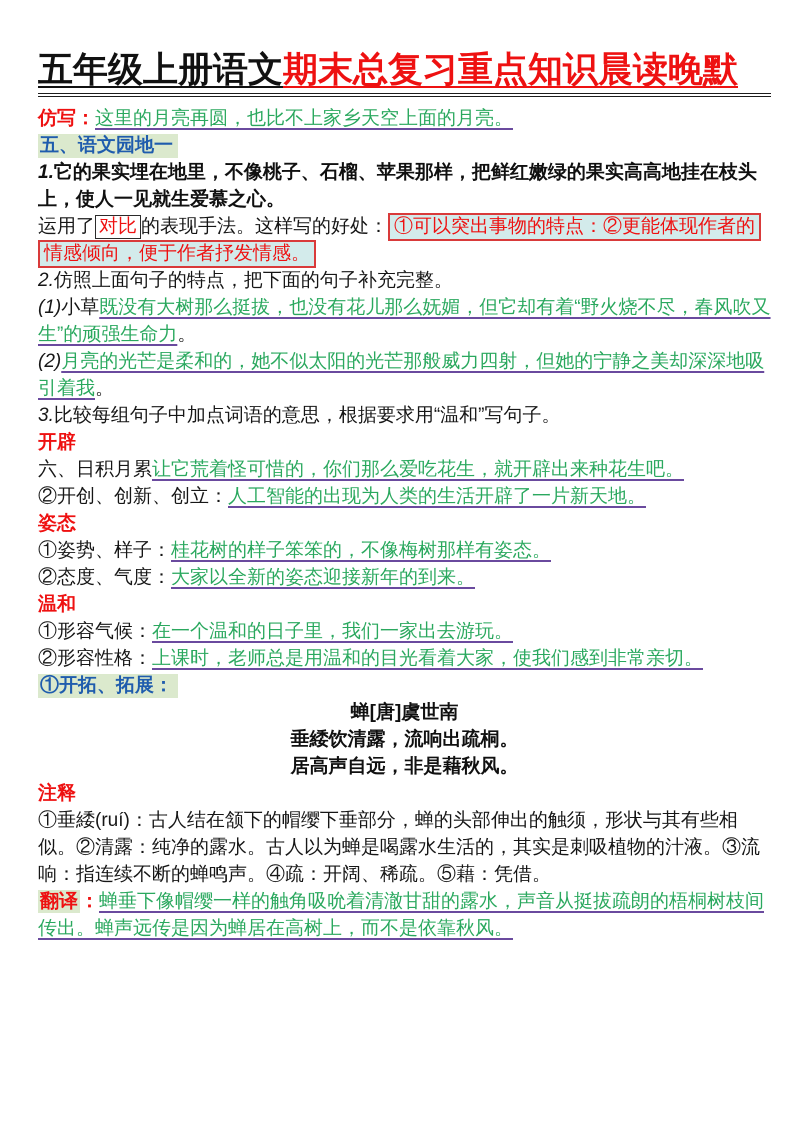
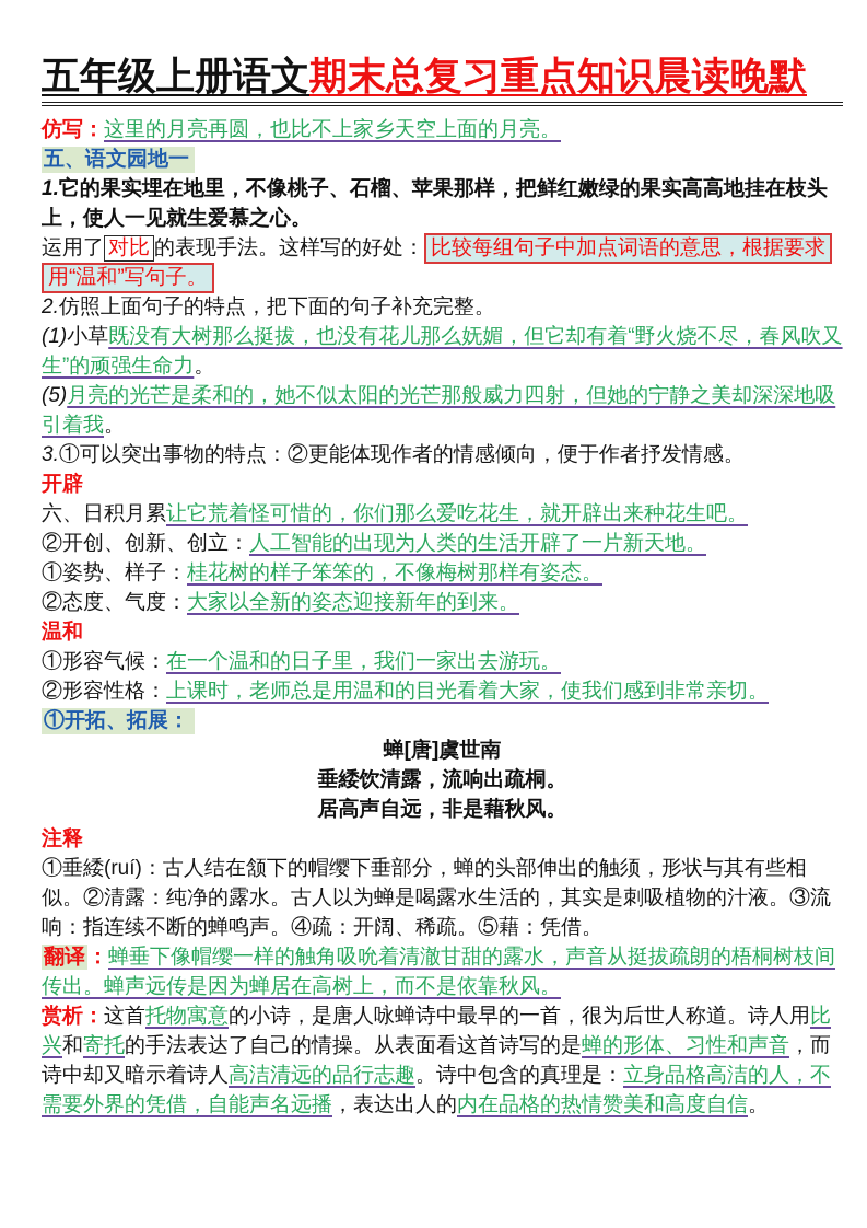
  五年级上册语文期末总复习重点知识晨读晚默
  仿写：这里的月亮再圆，也比不上家乡天空上面的月亮。
  五、语文园地一
  1.它的果实埋在地里，不像桃子、石榴、苹果那样，把鲜红嫩绿的果实高高地挂在枝头上，使人一见就生爱慕之心。
- 运用了 对比 的表现手法。这样写的好处： ①可以突出事物的特点：②更能体现作者的情感倾向，便于作者抒发情感。
+ 运用了 对比 的表现手法。这样写的好处： 比较每组句子中加点词语的意思，根据要求用“温和”写句子。
  2.仿照上面句子的特点，把下面的句子补充完整。
  (1)小草既没有大树那么挺拔，也没有花儿那么妩媚，但它却有着“野火烧不尽，春风吹又生”的顽强生命力。
- (2)月亮的光芒是柔和的，她不似太阳的光芒那般威力四射，但她的宁静之美却深深地吸引着我。
+ (5)月亮的光芒是柔和的，她不似太阳的光芒那般威力四射，但她的宁静之美却深深地吸引着我。
- 3.比较每组句子中加点词语的意思，根据要求用“温和”写句子。
+ 3.①可以突出事物的特点：②更能体现作者的情感倾向，便于作者抒发情感。
  开辟
  六、日积月累让它荒着怪可惜的，你们那么爱吃花生，就开辟出来种花生吧。
  ②开创、创新、创立：人工智能的出现为人类的生活开辟了一片新天地。
- 姿态
  ①姿势、样子：桂花树的样子笨笨的，不像梅树那样有姿态。
  ②态度、气度：大家以全新的姿态迎接新年的到来。
  温和
  ①形容气候：在一个温和的日子里，我们一家出去游玩。
  ②形容性格：上课时，老师总是用温和的目光看着大家，使我们感到非常亲切。
  ①开拓、拓展：
  蝉[唐]虞世南
  垂緌饮清露，流响出疏桐。
  居高声自远，非是藉秋风。
  注释
  ①垂緌(ruí)：古人结在颔下的帽缨下垂部分，蝉的头部伸出的触须，形状与其有些相似。②清露：纯净的露水。古人以为蝉是喝露水生活的，其实是刺吸植物的汁液。③流响：指连续不断的蝉鸣声。④疏：开阔、稀疏。⑤藉：凭借。
  翻译：蝉垂下像帽缨一样的触角吸吮着清澈甘甜的露水，声音从挺拔疏朗的梧桐树枝间传出。蝉声远传是因为蝉居在高树上，而不是依靠秋风。
+ 赏析：这首托物寓意的小诗，是唐人咏蝉诗中最早的一首，很为后世人称道。诗人用比兴和寄托的手法表达了自己的情操。从表面看这首诗写的是蝉的形体、习性和声音，而诗中却又暗示着诗人高洁清远的品行志趣。诗中包含的真理是：立身品格高洁的人，不需要外界的凭借，自能声名远播，表达出人的内在品格的热情赞美和高度自信。
